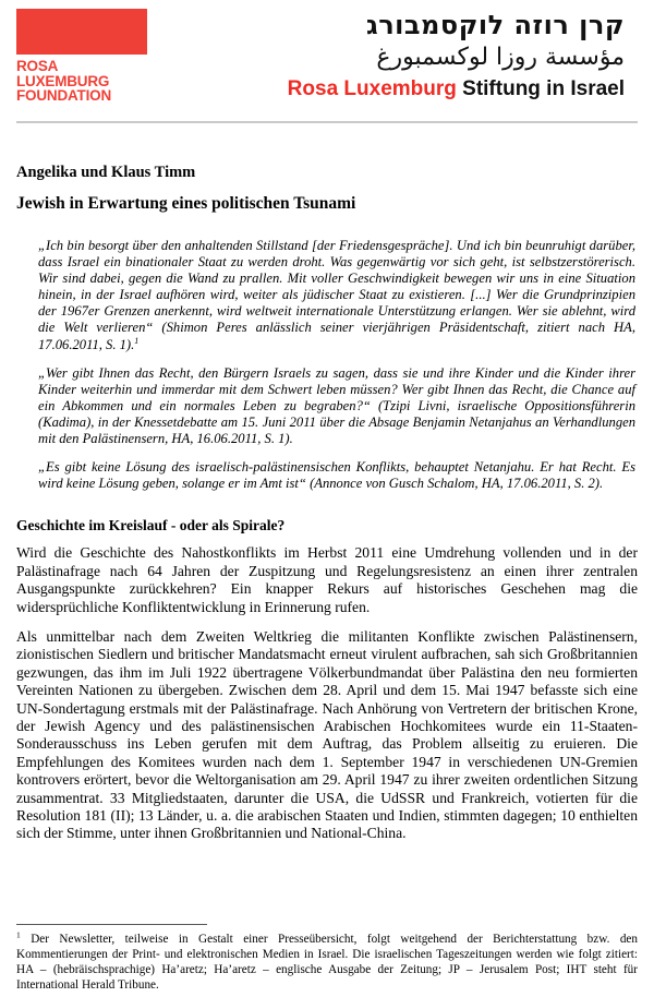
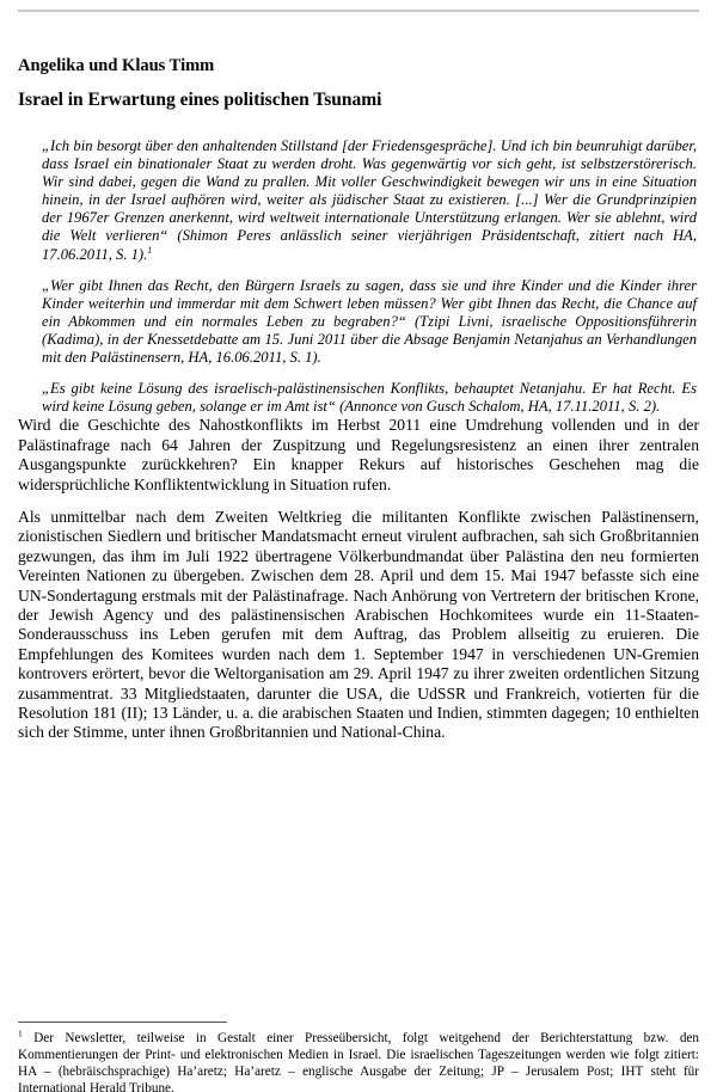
- ROSA
- LUXEMBURG
- FOUNDATION
- קרן רוזה לוקסמבורג
- مؤسسة روزا لوكسمبورغ
- Rosa Luxemburg Stiftung in Israel
  Angelika und Klaus Timm
- Jewish in Erwartung eines politischen Tsunami
+ Israel in Erwartung eines politischen Tsunami
  „Ich bin besorgt über den anhaltenden Stillstand [der Friedensgespräche]. Und ich bin beunruhigt darüber, dass Israel ein binationaler Staat zu werden droht. Was gegenwärtig vor sich geht, ist selbstzerstörerisch. Wir sind dabei, gegen die Wand zu prallen. Mit voller Geschwindigkeit bewegen wir uns in eine Situation hinein, in der Israel aufhören wird, weiter als jüdischer Staat zu existieren. [...] Wer die Grundprinzipien der 1967er Grenzen anerkennt, wird weltweit internationale Unterstützung erlangen. Wer sie ablehnt, wird die Welt verlieren“ (Shimon Peres anlässlich seiner vierjährigen Präsidentschaft, zitiert nach HA, 17.06.2011, S. 1).1
  „Wer gibt Ihnen das Recht, den Bürgern Israels zu sagen, dass sie und ihre Kinder und die Kinder ihrer Kinder weiterhin und immerdar mit dem Schwert leben müssen? Wer gibt Ihnen das Recht, die Chance auf ein Abkommen und ein normales Leben zu begraben?“ (Tzipi Livni, israelische Oppositionsführerin (Kadima), in der Knessetdebatte am 15. Juni 2011 über die Absage Benjamin Netanjahus an Verhandlungen mit den Palästinensern, HA, 16.06.2011, S. 1).
- „Es gibt keine Lösung des israelisch-palästinensischen Konflikts, behauptet Netanjahu. Er hat Recht. Es wird keine Lösung geben, solange er im Amt ist“ (Annonce von Gusch Schalom, HA, 17.06.2011, S. 2).
+ „Es gibt keine Lösung des israelisch-palästinensischen Konflikts, behauptet Netanjahu. Er hat Recht. Es wird keine Lösung geben, solange er im Amt ist“ (Annonce von Gusch Schalom, HA, 17.11.2011, S. 2).
- Geschichte im Kreislauf - oder als Spirale?
- Wird die Geschichte des Nahostkonflikts im Herbst 2011 eine Umdrehung vollenden und in der Palästinafrage nach 64 Jahren der Zuspitzung und Regelungsresistenz an einen ihrer zentralen Ausgangspunkte zurückkehren? Ein knapper Rekurs auf historisches Geschehen mag die widersprüchliche Konfliktentwicklung in Erinnerung rufen.
+ Wird die Geschichte des Nahostkonflikts im Herbst 2011 eine Umdrehung vollenden und in der Palästinafrage nach 64 Jahren der Zuspitzung und Regelungsresistenz an einen ihrer zentralen Ausgangspunkte zurückkehren? Ein knapper Rekurs auf historisches Geschehen mag die widersprüchliche Konfliktentwicklung in Situation rufen.
  Als unmittelbar nach dem Zweiten Weltkrieg die militanten Konflikte zwischen Palästinensern, zionistischen Siedlern und britischer Mandatsmacht erneut virulent aufbrachen, sah sich Großbritannien gezwungen, das ihm im Juli 1922 übertragene Völkerbundmandat über Palästina den neu formierten Vereinten Nationen zu übergeben. Zwischen dem 28. April und dem 15. Mai 1947 befasste sich eine UN-Sondertagung erstmals mit der Palästinafrage. Nach Anhörung von Vertretern der britischen Krone, der Jewish Agency und des palästinensischen Arabischen Hochkomitees wurde ein 11-Staaten-Sonderausschuss ins Leben gerufen mit dem Auftrag, das Problem allseitig zu eruieren. Die Empfehlungen des Komitees wurden nach dem 1. September 1947 in verschiedenen UN-Gremien kontrovers erörtert, bevor die Weltorganisation am 29. April 1947 zu ihrer zweiten ordentlichen Sitzung zusammentrat. 33 Mitgliedstaaten, darunter die USA, die UdSSR und Frankreich, votierten für die Resolution 181 (II); 13 Länder, u. a. die arabischen Staaten und Indien, stimmten dagegen; 10 enthielten sich der Stimme, unter ihnen Großbritannien und National-China.
  1 Der Newsletter, teilweise in Gestalt einer Presseübersicht, folgt weitgehend der Berichterstattung bzw. den Kommentierungen der Print- und elektronischen Medien in Israel. Die israelischen Tageszeitungen werden wie folgt zitiert: HA – (hebräischsprachige) Ha’aretz; Ha’aretz – englische Ausgabe der Zeitung; JP – Jerusalem Post; IHT steht für International Herald Tribune.
